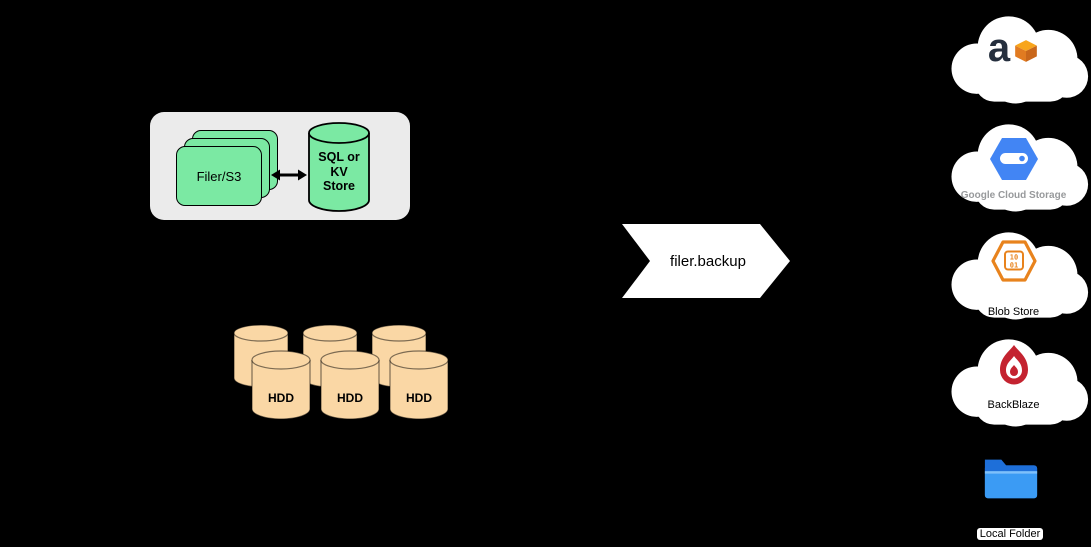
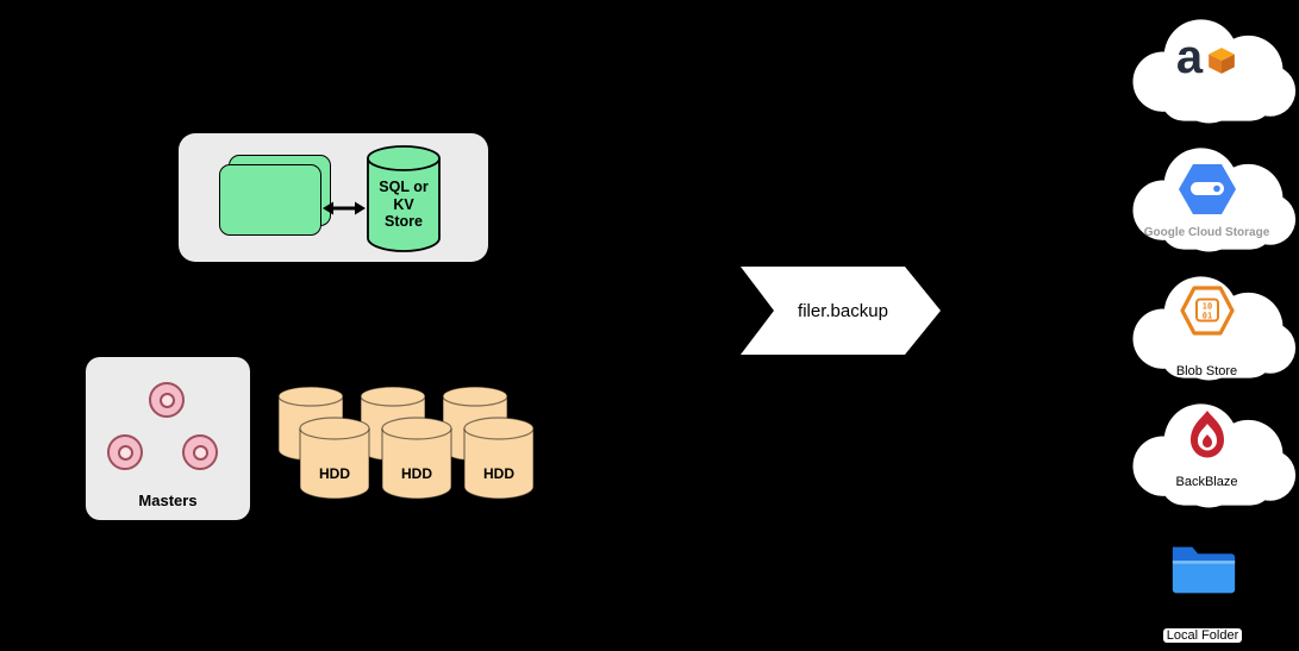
- Filer/S3
  SQL or KV Store
  filer.backup
+ Masters
  HDD
  HDD
  HDD
  a
  Google Cloud Storage
  10
  01
  Blob Store
  BackBlaze
  Local Folder
